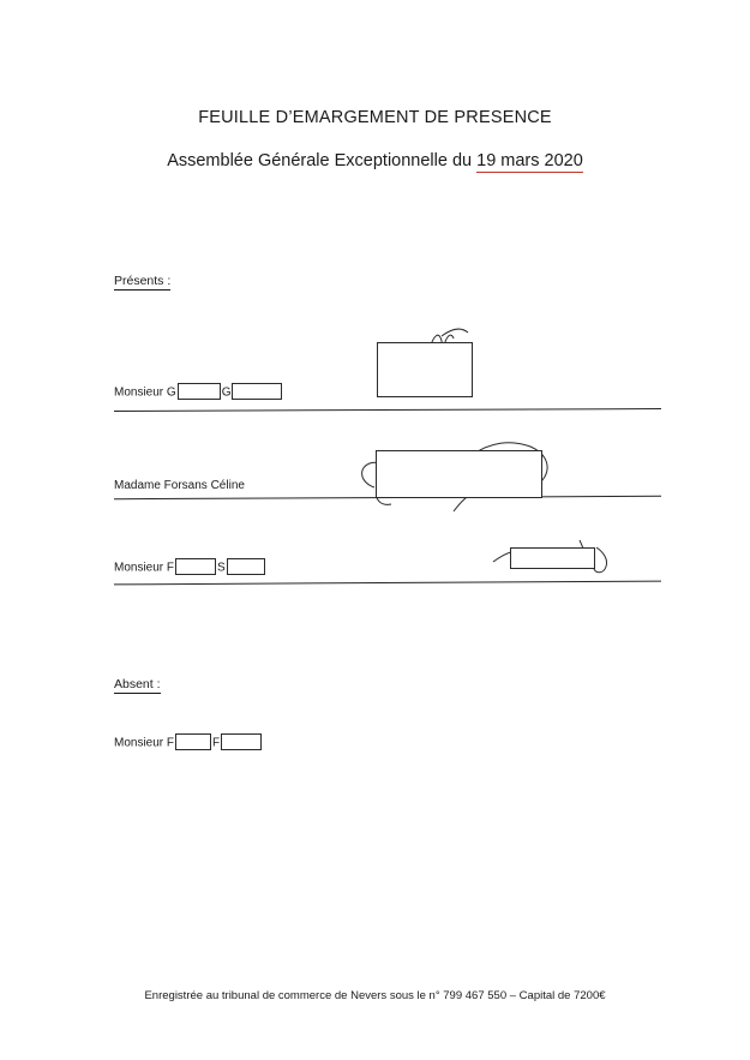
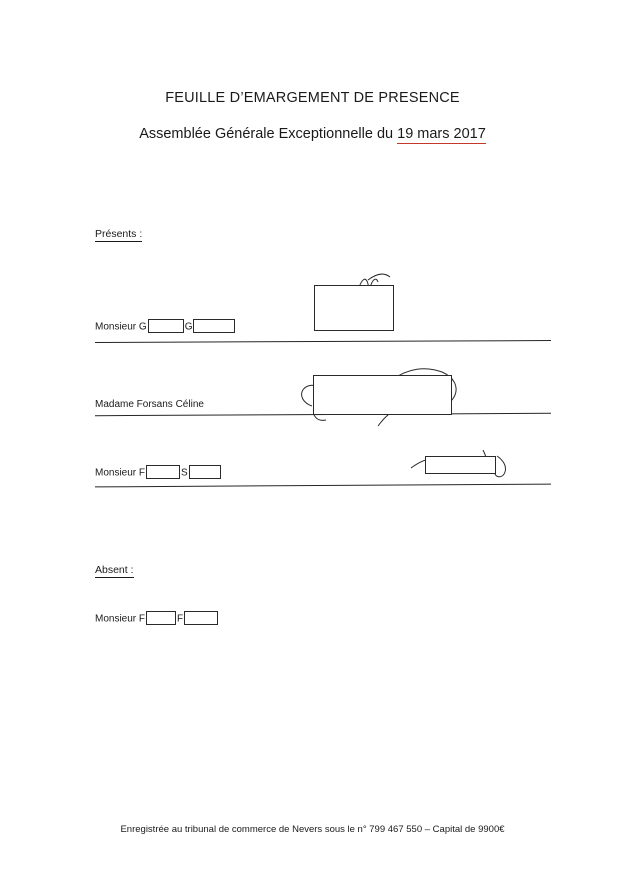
  FEUILLE D’EMARGEMENT DE PRESENCE
- Assemblée Générale Exceptionnelle du 19 mars 2020
+ Assemblée Générale Exceptionnelle du 19 mars 2017
  Présents :
  Monsieur G G
  Madame Forsans Céline
  Monsieur F S
  Absent :
  Monsieur F F
- Enregistrée au tribunal de commerce de Nevers sous le n° 799 467 550 – Capital de 7200€
+ Enregistrée au tribunal de commerce de Nevers sous le n° 799 467 550 – Capital de 9900€
